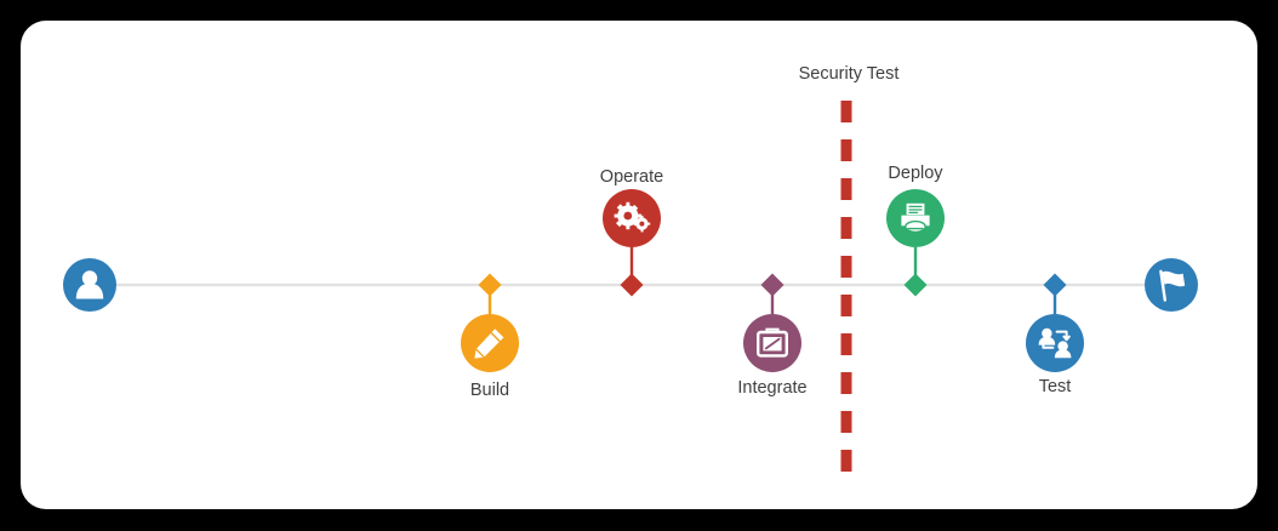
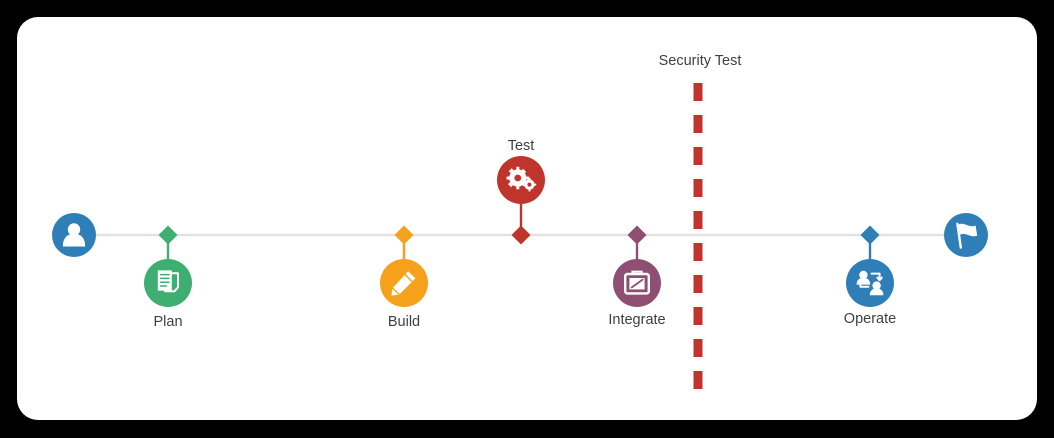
+ Plan
  Build
- Operate
+ Test
  Integrate
- Deploy
- Test
+ Operate
  Security Test
